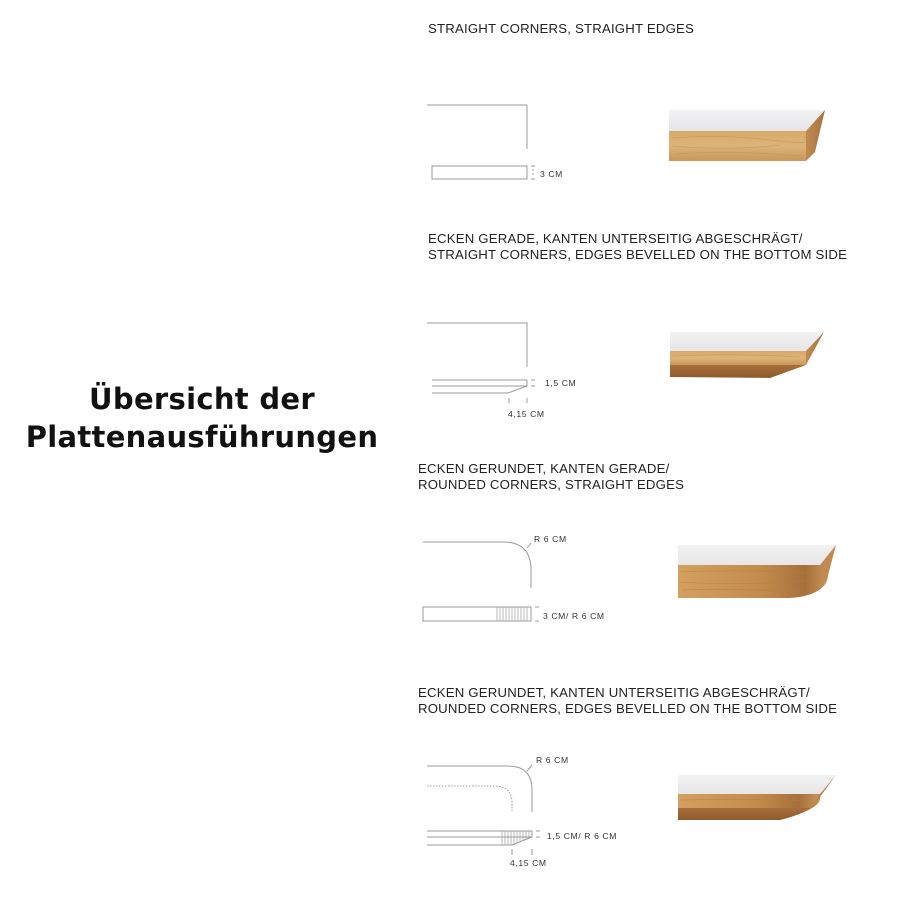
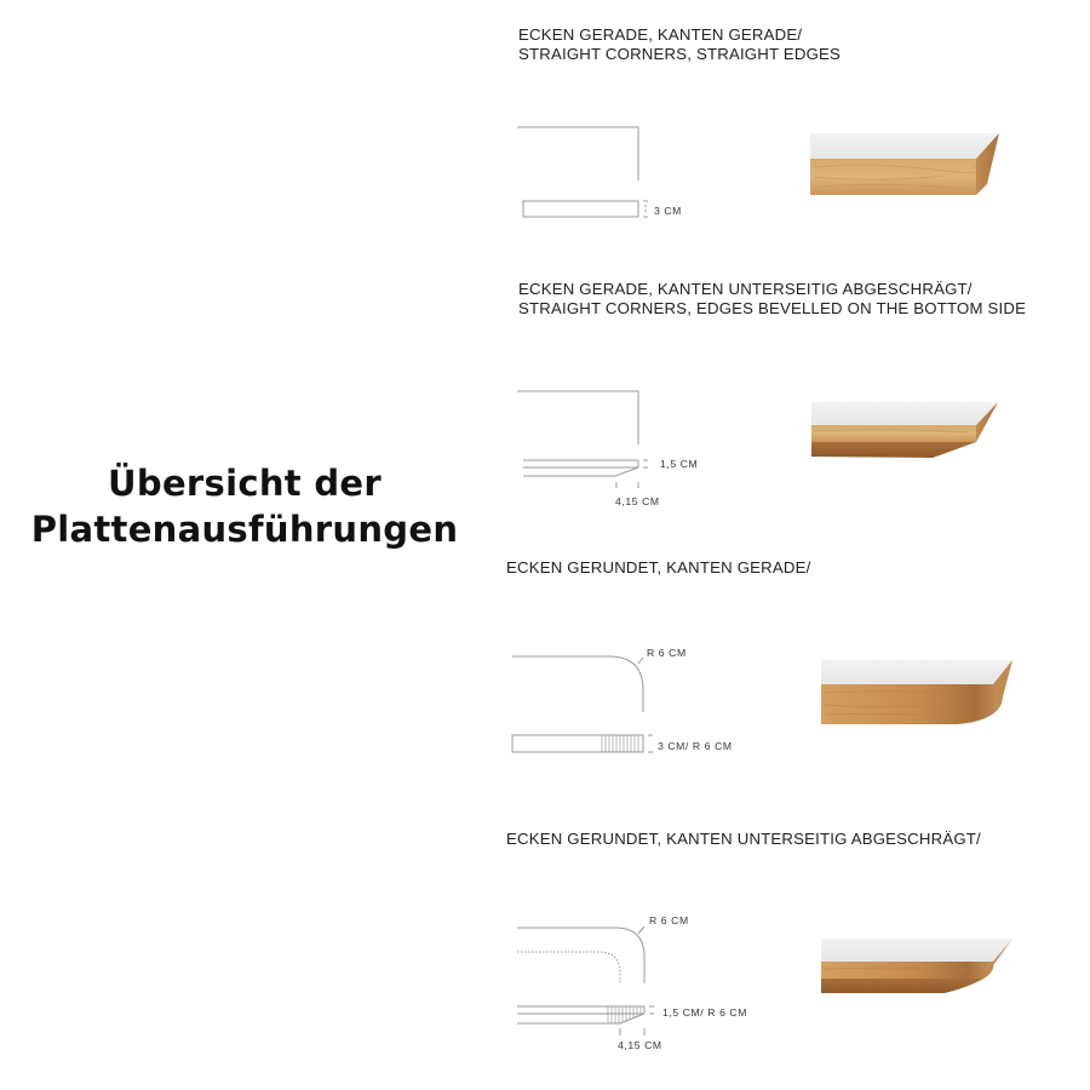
  Übersicht der
  Plattenausführungen
+ ECKEN GERADE, KANTEN GERADE/
  STRAIGHT CORNERS, STRAIGHT EDGES
  ECKEN GERADE, KANTEN UNTERSEITIG ABGESCHRÄGT/
  STRAIGHT CORNERS, EDGES BEVELLED ON THE BOTTOM SIDE
  ECKEN GERUNDET, KANTEN GERADE/
- ROUNDED CORNERS, STRAIGHT EDGES
  ECKEN GERUNDET, KANTEN UNTERSEITIG ABGESCHRÄGT/
- ROUNDED CORNERS, EDGES BEVELLED ON THE BOTTOM SIDE
  3 CM
  1,5 CM
  4,15 CM
  R 6 CM
  3 CM/ R 6 CM
  R 6 CM
  1,5 CM/ R 6 CM
  4,15 CM
